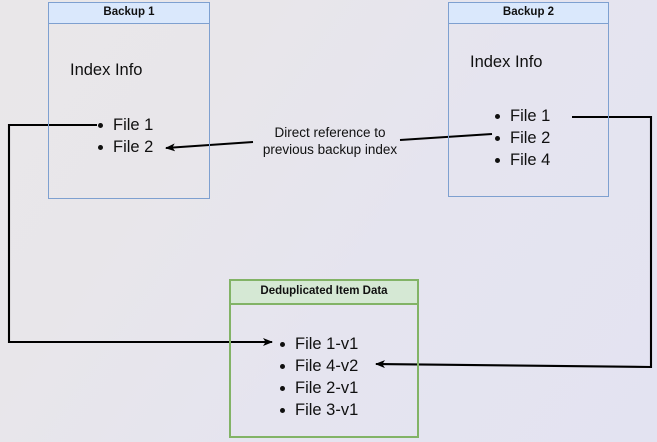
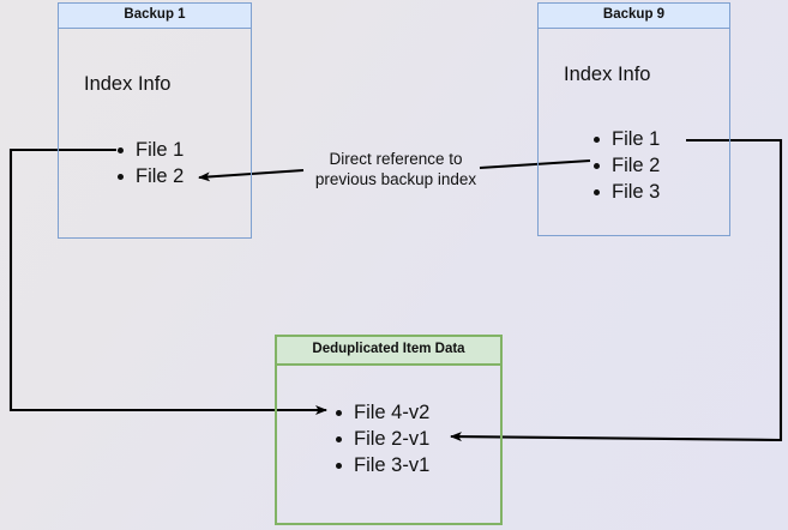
  Backup 1
  Index Info
  File 1
  File 2
- Backup 2
+ Backup 9
  Index Info
  File 1
  File 2
- File 4
+ File 3
  Deduplicated Item Data
- File 1-v1
  File 4-v2
  File 2-v1
  File 3-v1
  Direct reference to
  previous backup index
